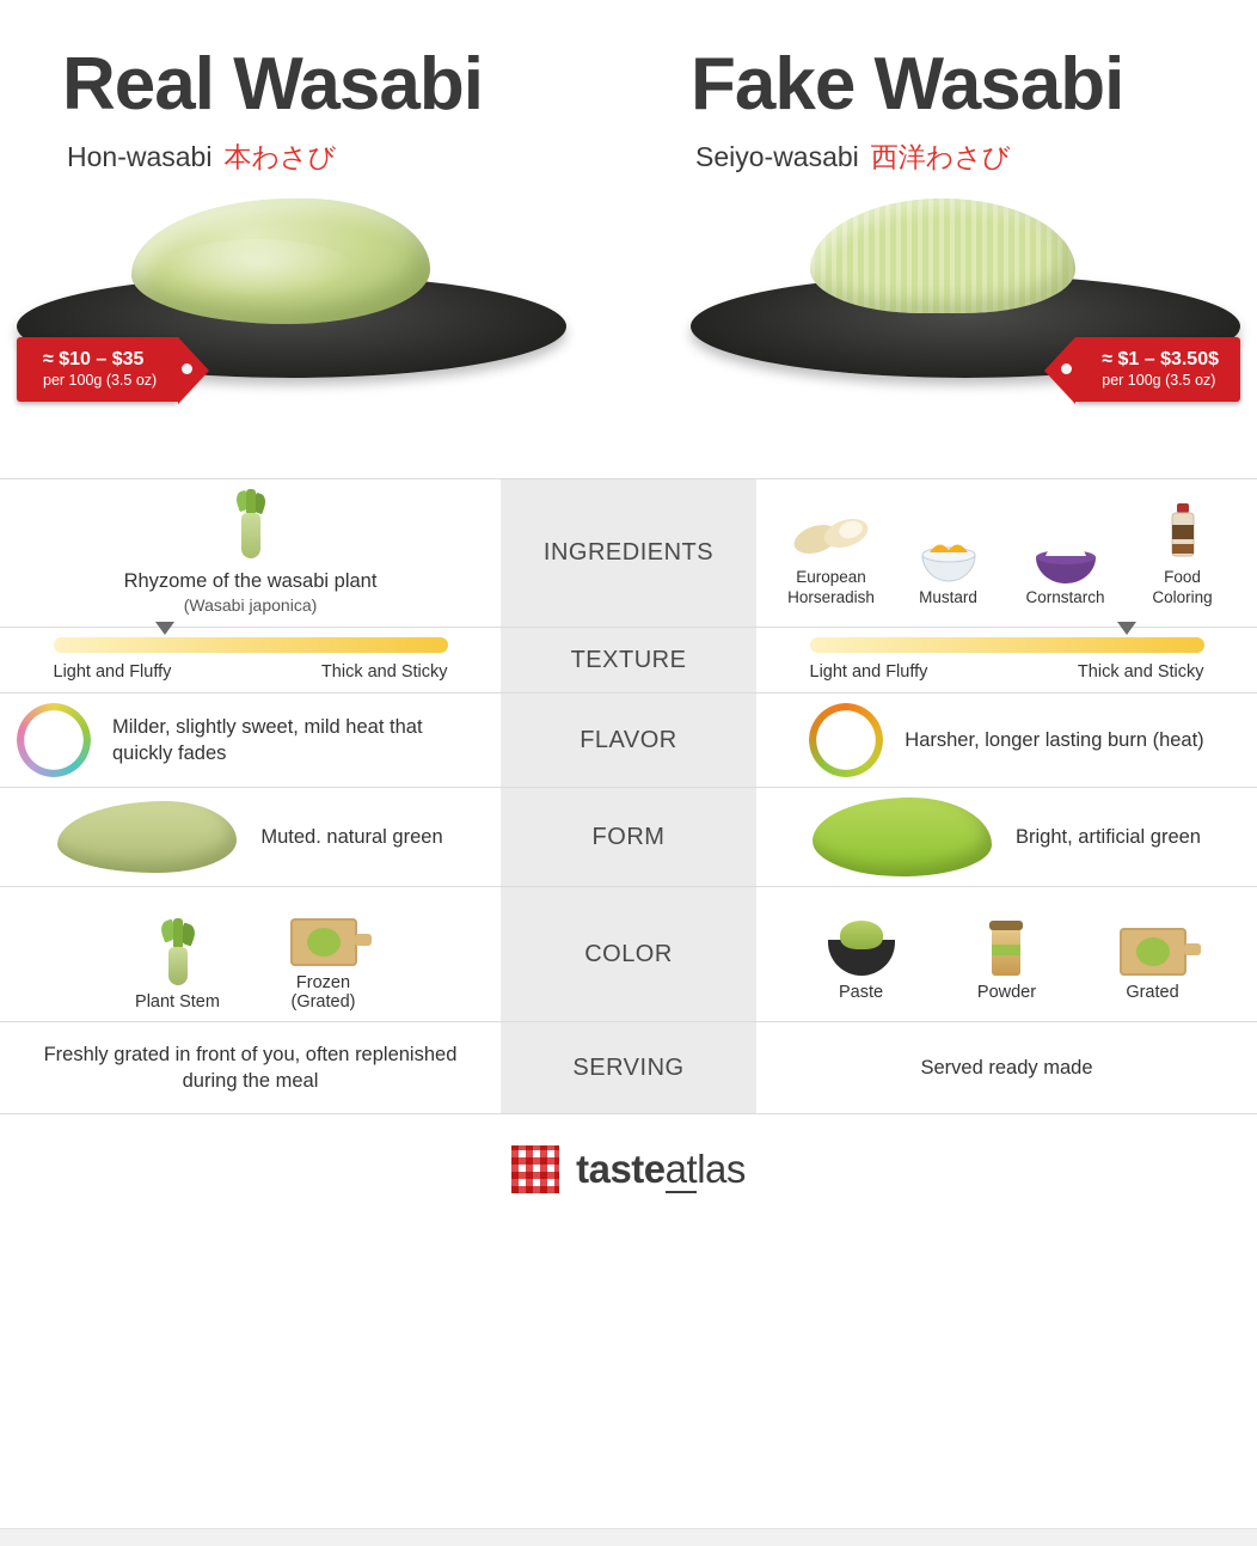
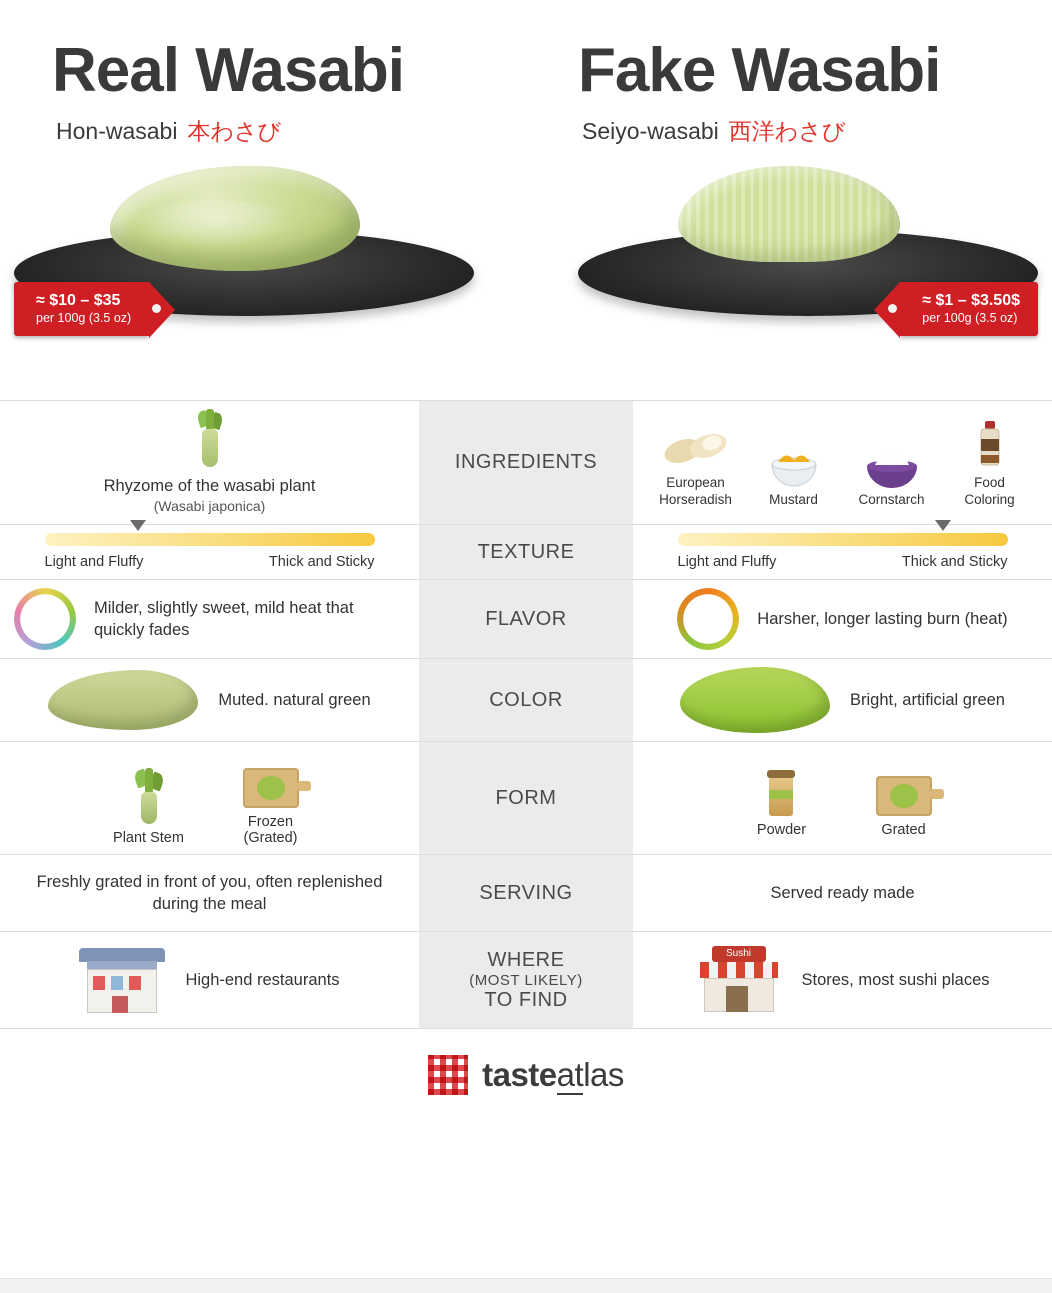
  Real Wasabi
  Hon-wasabi 本わさび
  ≈ $10 – $35
  per 100g (3.5 oz)
  Fake Wasabi
  Seiyo-wasabi 西洋わさび
  ≈ $1 – $3.50$
  per 100g (3.5 oz)
  Rhyzome of the wasabi plant
  (Wasabi japonica)
  INGREDIENTS
  European Horseradish
  Mustard
  Cornstarch
  Food Coloring
  Light and Fluffy
  Thick and Sticky
  TEXTURE
  Light and Fluffy
  Thick and Sticky
  Milder, slightly sweet, mild heat that quickly fades
  FLAVOR
  Harsher, longer lasting burn (heat)
  Muted. natural green
- FORM
+ COLOR
  Bright, artificial green
  Plant Stem
  Frozen (Grated)
- COLOR
+ FORM
- Paste
  Powder
  Grated
  Freshly grated in front of you, often replenished during the meal
  SERVING
  Served ready made
+ High-end restaurants
+ WHERE
+ (MOST LIKELY)
+ TO FIND
+ Sushi
+ Stores, most sushi places
  tasteatlas
